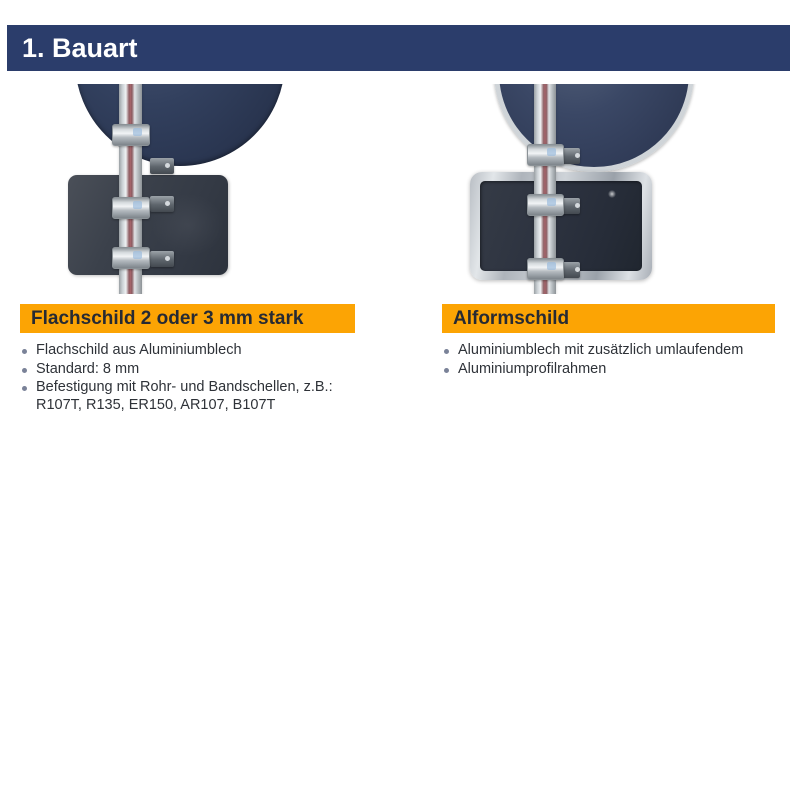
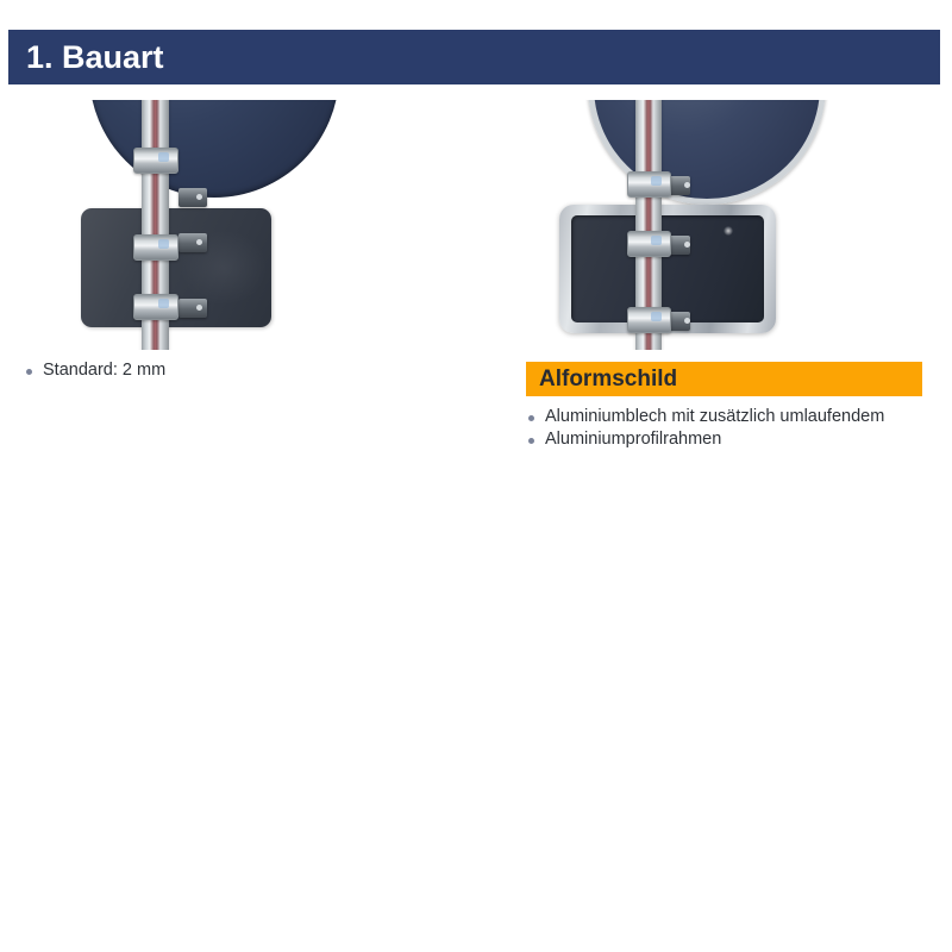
  1. Bauart
- Flachschild 2 oder 3 mm stark
- Flachschild aus Aluminiumblech
- Standard: 8 mm
+ Standard: 2 mm
- Befestigung mit Rohr- und Bandschellen, z.B.:
- R107T, R135, ER150, AR107, B107T
  Alformschild
  Aluminiumblech mit zusätzlich umlaufendem
  Aluminiumprofilrahmen
